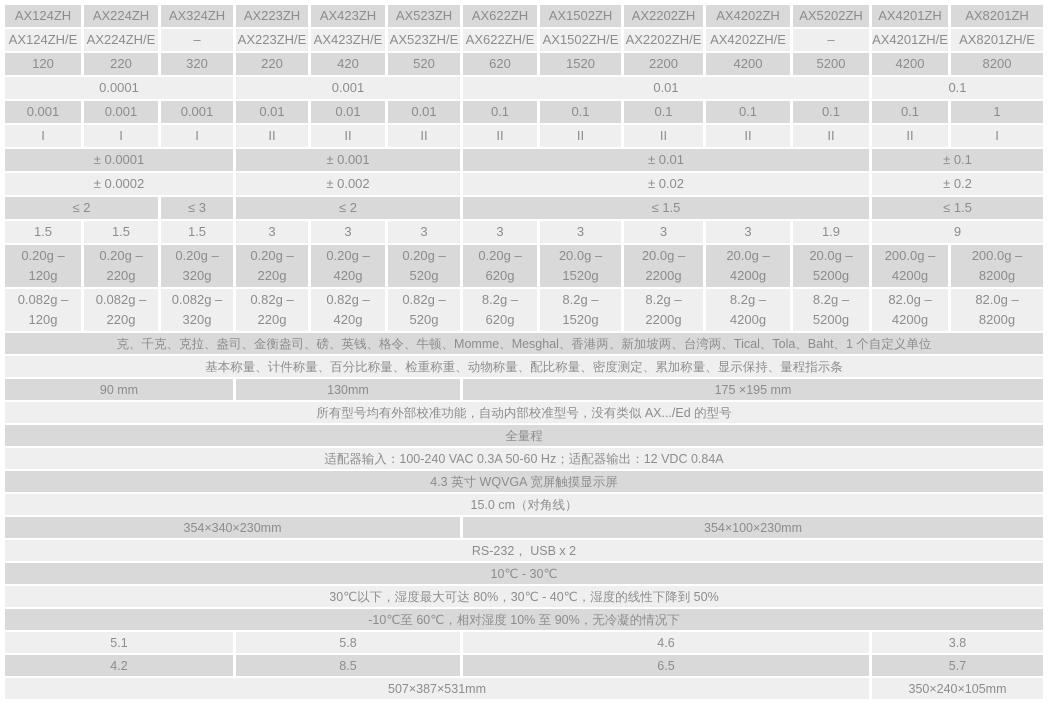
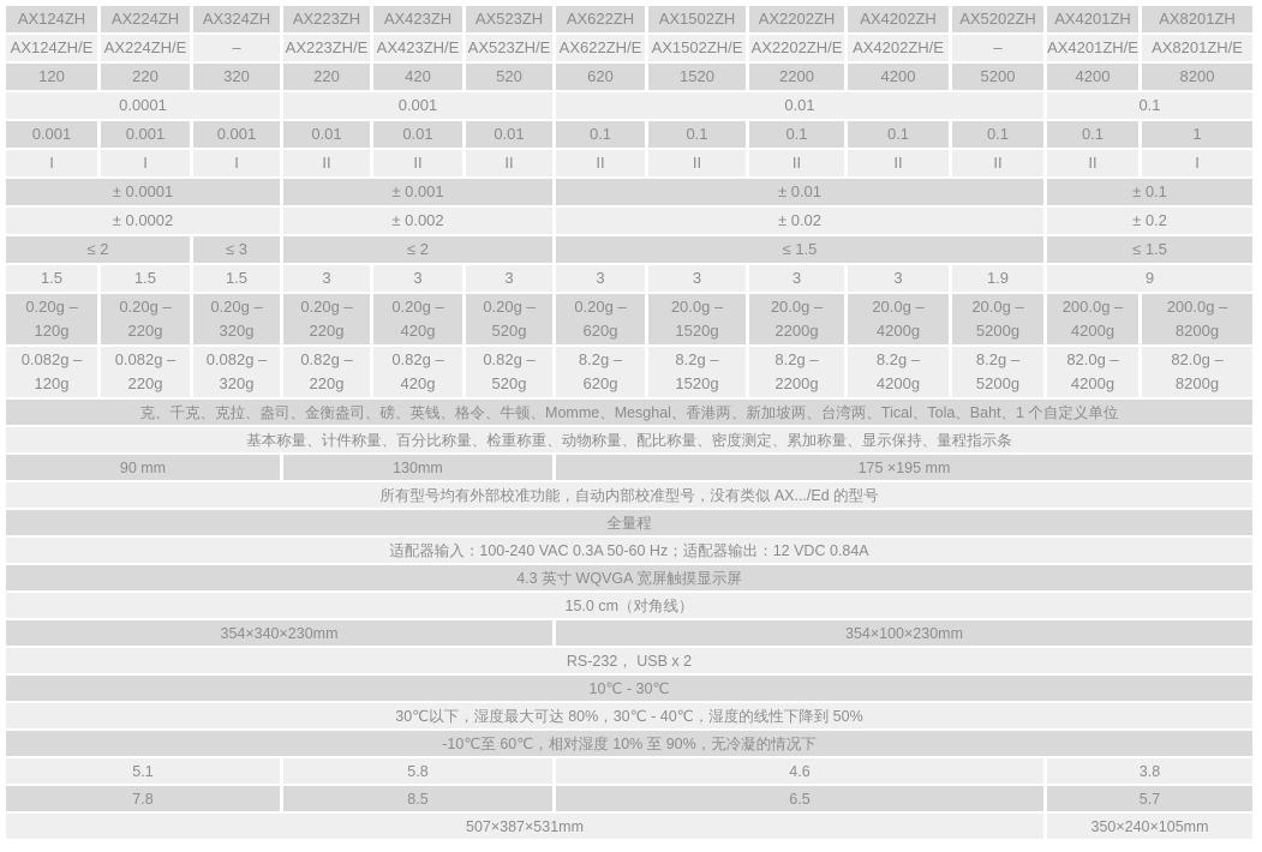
  AX124ZH
  AX224ZH
  AX324ZH
  AX223ZH
  AX423ZH
  AX523ZH
  AX622ZH
  AX1502ZH
  AX2202ZH
  AX4202ZH
  AX5202ZH
  AX4201ZH
  AX8201ZH
  AX124ZH/E
  AX224ZH/E
  –
  AX223ZH/E
  AX423ZH/E
  AX523ZH/E
  AX622ZH/E
  AX1502ZH/E
  AX2202ZH/E
  AX4202ZH/E
  –
  AX4201ZH/E
  AX8201ZH/E
  120
  220
  320
  220
  420
  520
  620
  1520
  2200
  4200
  5200
  4200
  8200
  0.0001
  0.001
  0.01
  0.1
  0.001
  0.001
  0.001
  0.01
  0.01
  0.01
  0.1
  0.1
  0.1
  0.1
  0.1
  0.1
  1
  I
  I
  I
  II
  II
  II
  II
  II
  II
  II
  II
  II
  I
  ± 0.0001
  ± 0.001
  ± 0.01
  ± 0.1
  ± 0.0002
  ± 0.002
  ± 0.02
  ± 0.2
  ≤ 2
  ≤ 3
  ≤ 2
  ≤ 1.5
  ≤ 1.5
  1.5
  1.5
  1.5
  3
  3
  3
  3
  3
  3
  3
  1.9
  9
  0.20g –
  120g
  0.20g –
  220g
  0.20g –
  320g
  0.20g –
  220g
  0.20g –
  420g
  0.20g –
  520g
  0.20g –
  620g
  20.0g –
  1520g
  20.0g –
  2200g
  20.0g –
  4200g
  20.0g –
  5200g
  200.0g –
  4200g
  200.0g –
  8200g
  0.082g –
  120g
  0.082g –
  220g
  0.082g –
  320g
  0.82g –
  220g
  0.82g –
  420g
  0.82g –
  520g
  8.2g –
  620g
  8.2g –
  1520g
  8.2g –
  2200g
  8.2g –
  4200g
  8.2g –
  5200g
  82.0g –
  4200g
  82.0g –
  8200g
  克、千克、克拉、盎司、金衡盎司、磅、英钱、格令、牛顿、Momme、Mesghal、香港两、新加坡两、台湾两、Tical、Tola、Baht、1 个自定义单位
  基本称量、计件称量、百分比称量、检重称重、动物称量、配比称量、密度测定、累加称量、显示保持、量程指示条
  90 mm
  130mm
  175 ×195 mm
  所有型号均有外部校准功能，自动内部校准型号，没有类似 AX.../Ed 的型号
  全量程
  适配器输入：100-240 VAC 0.3A 50-60 Hz；适配器输出：12 VDC 0.84A
  4.3 英寸 WQVGA 宽屏触摸显示屏
  15.0 cm（对角线）
  354×340×230mm
  354×100×230mm
  RS-232， USB x 2
  10℃ - 30℃
  30℃以下，湿度最大可达 80%，30℃ - 40℃，湿度的线性下降到 50%
  -10℃至 60℃，相对湿度 10% 至 90%，无冷凝的情况下
  5.1
  5.8
  4.6
  3.8
- 4.2
+ 7.8
  8.5
  6.5
  5.7
  507×387×531mm
  350×240×105mm
